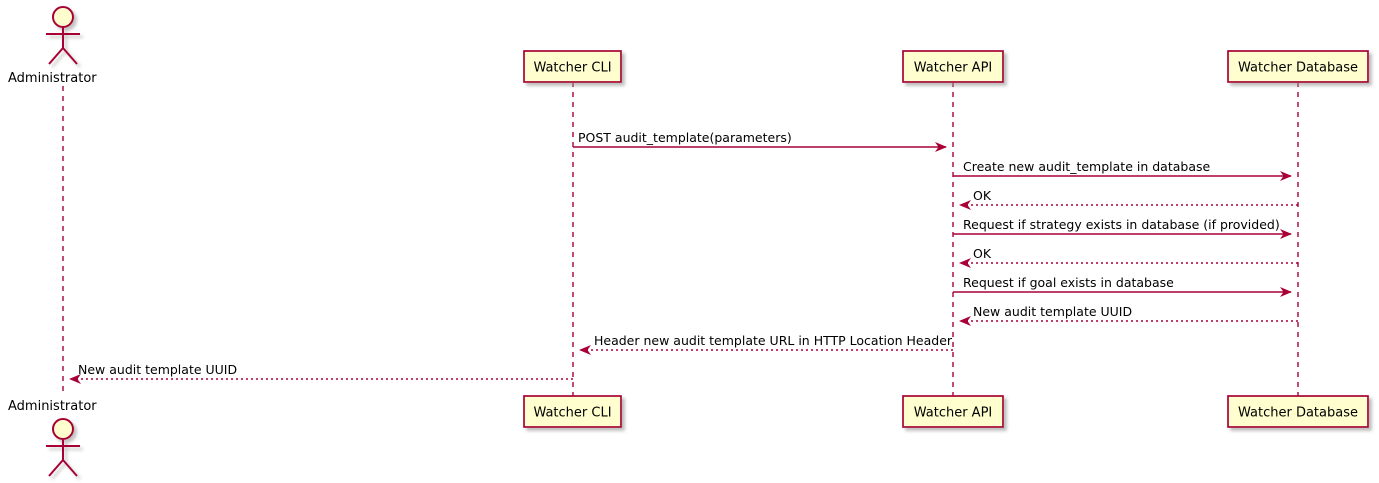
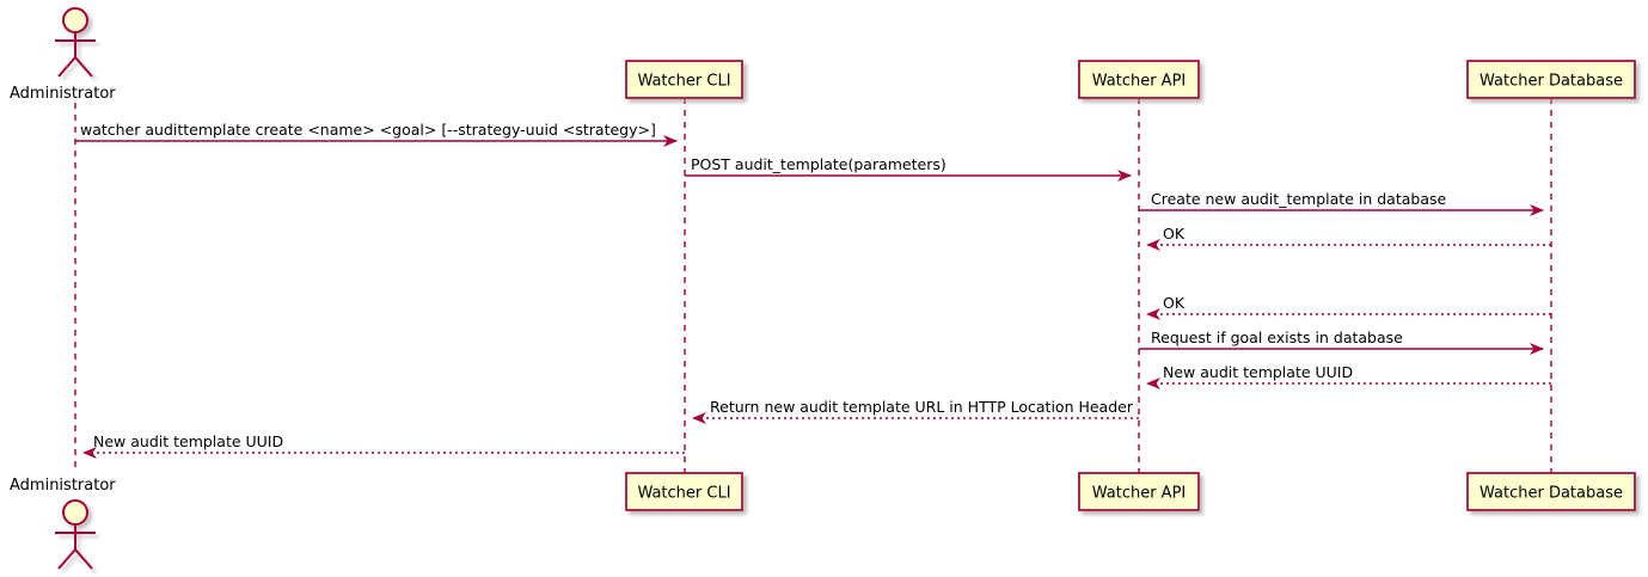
  Administrator
  Administrator
  Watcher CLI
  Watcher API
  Watcher Database
  Watcher CLI
  Watcher API
  Watcher Database
+ watcher audittemplate create <name> <goal> [--strategy-uuid <strategy>]
  POST audit_template(parameters)
  Create new audit_template in database
  OK
- Request if strategy exists in database (if provided)
  OK
  Request if goal exists in database
  New audit template UUID
- Header new audit template URL in HTTP Location Header
+ Return new audit template URL in HTTP Location Header
  New audit template UUID
